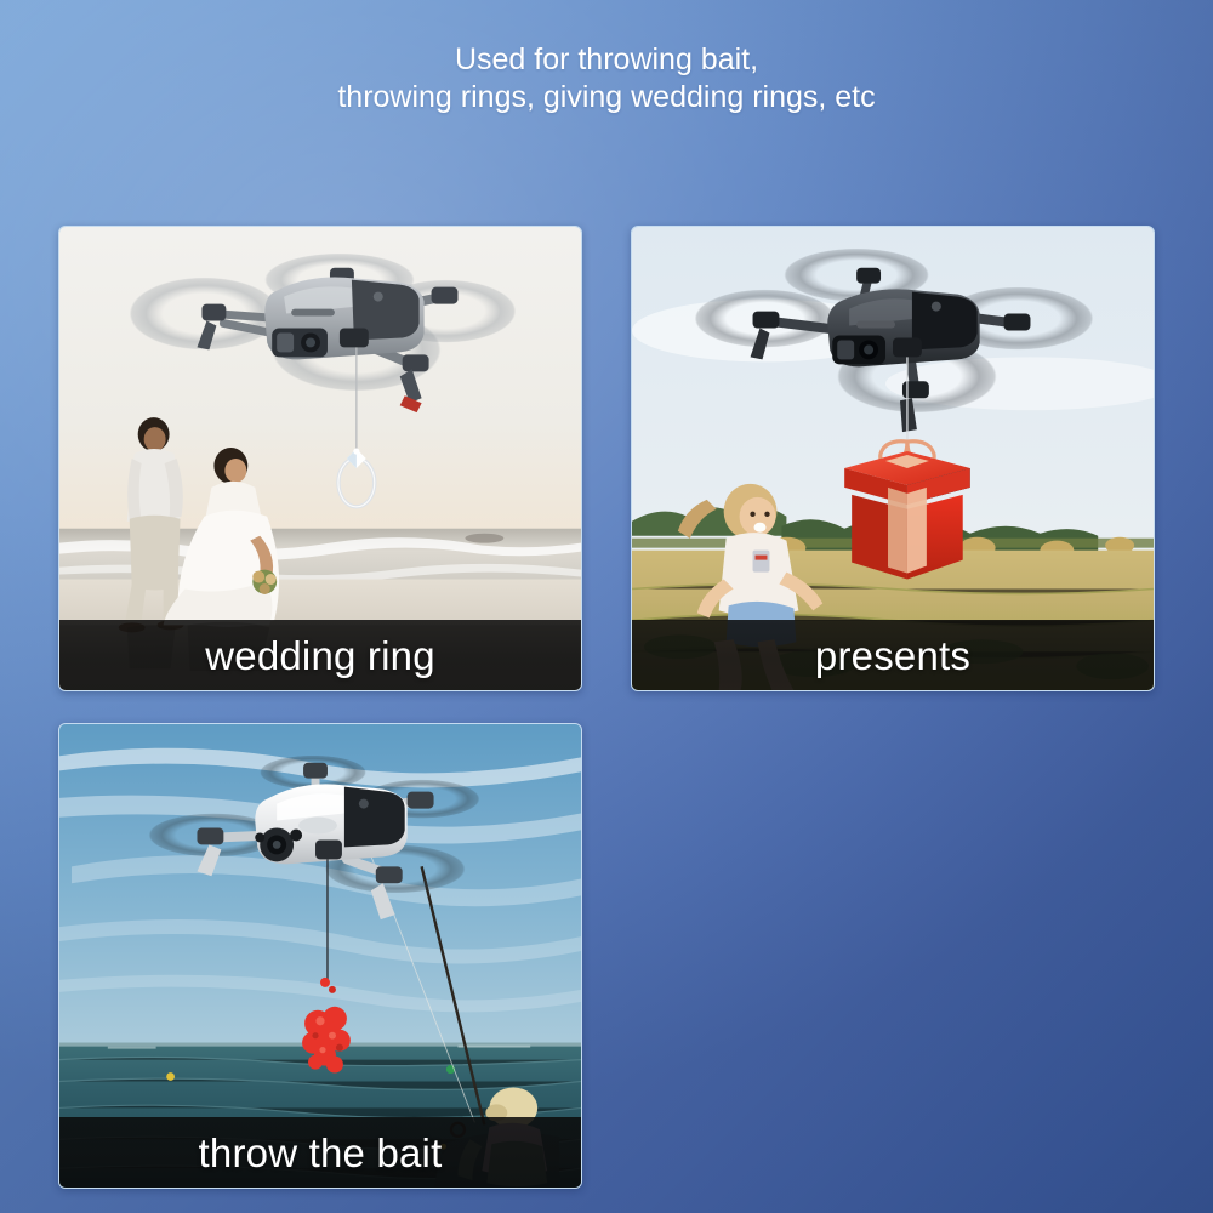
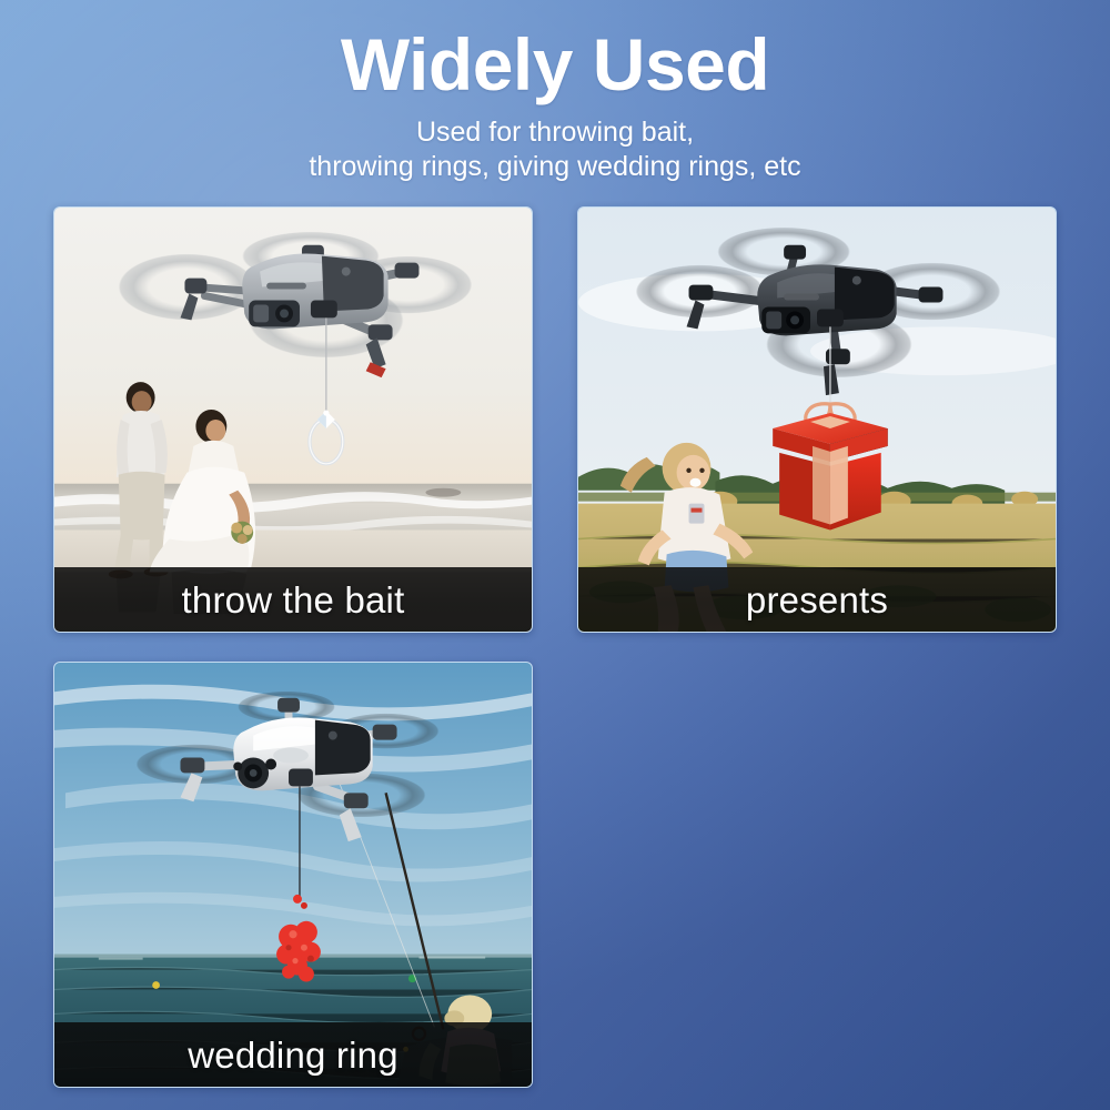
+ Widely Used
  Used for throwing bait,
  throwing rings, giving wedding rings, etc
- wedding ring
+ throw the bait
  presents
- throw the bait
+ wedding ring
